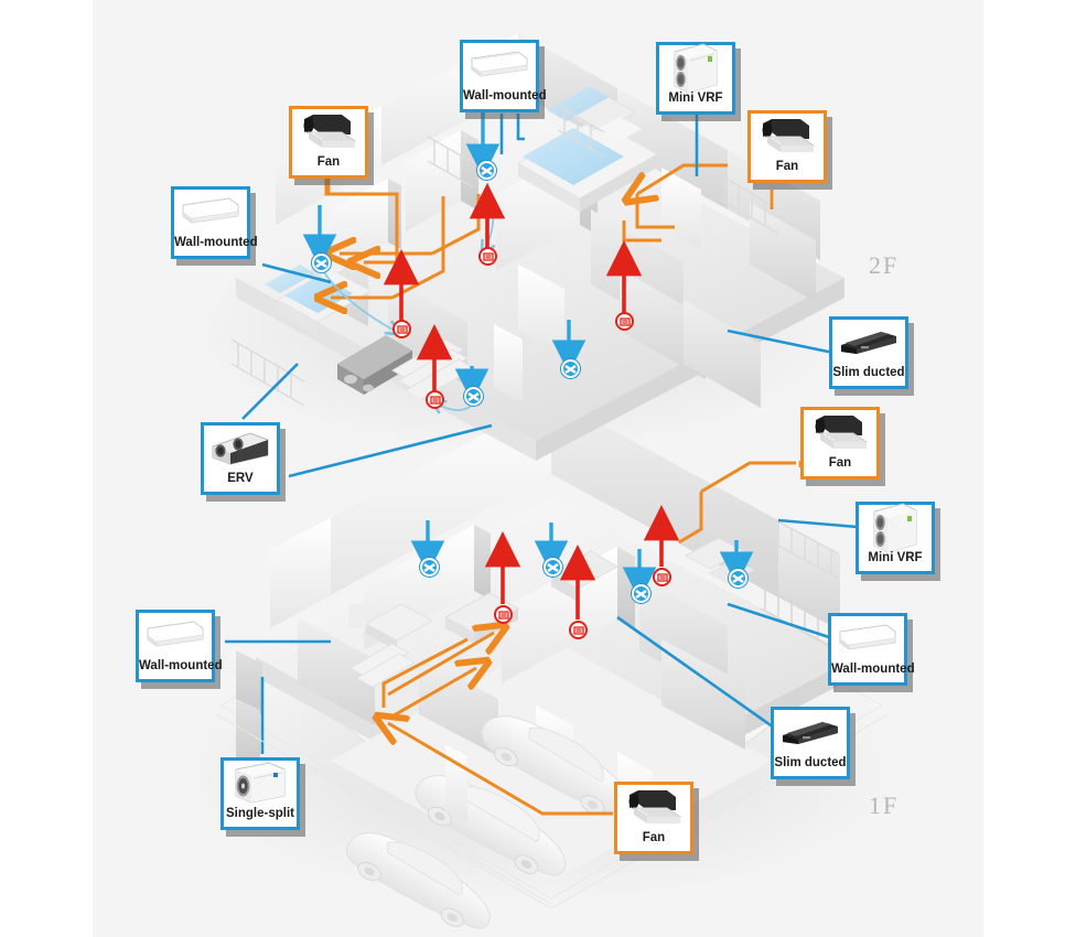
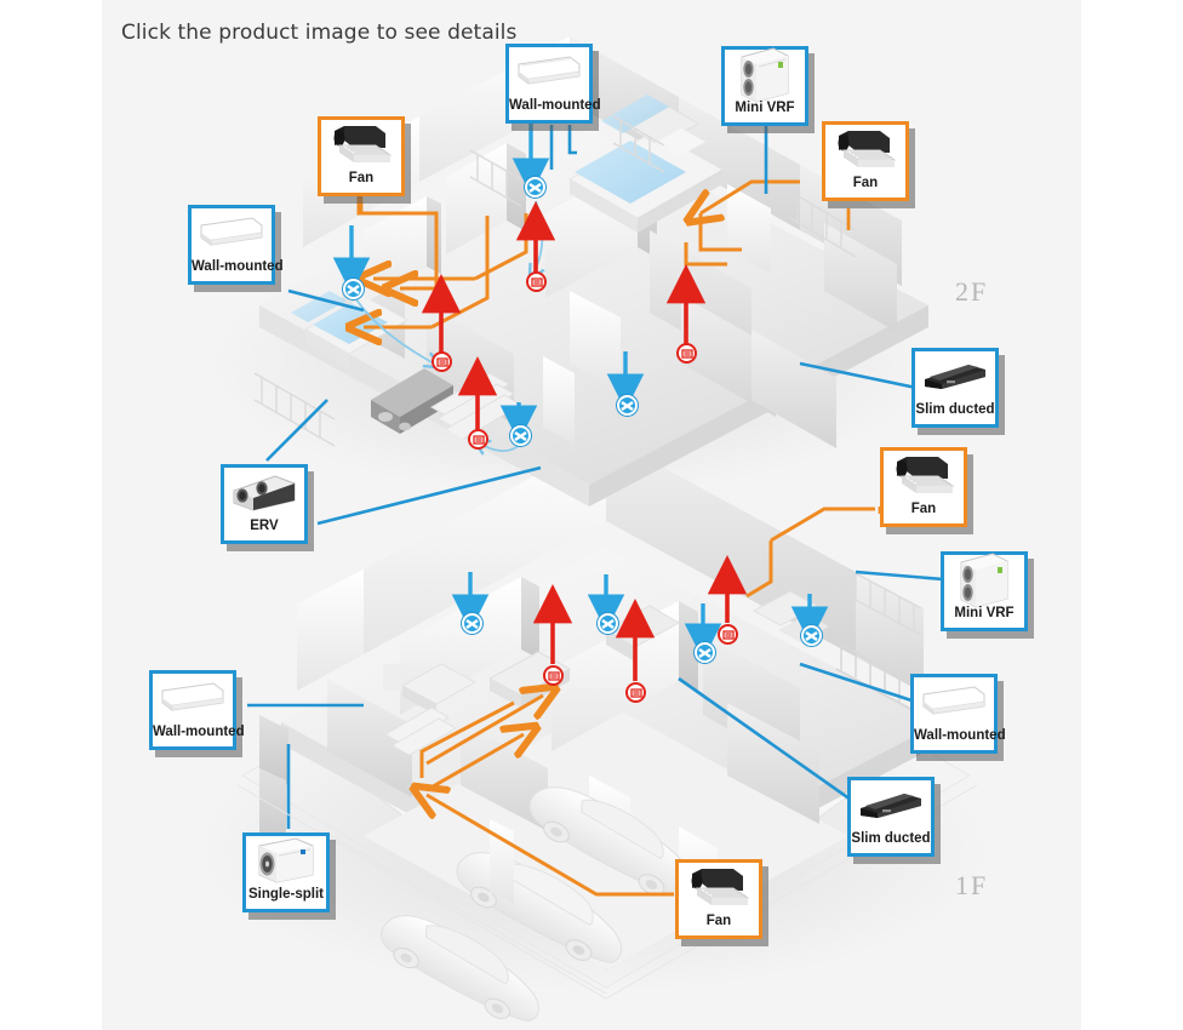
+ Click the product image to see details
  2F
  Fan
  Wall-mounted
  Mini VRF
  Fan
  Wall-mounted
  Slim ducted
  ERV
  Fan
  Mini VRF
  Wall-mounted
  Slim ducted
  Wall-mounted
  Single-split
  Fan
